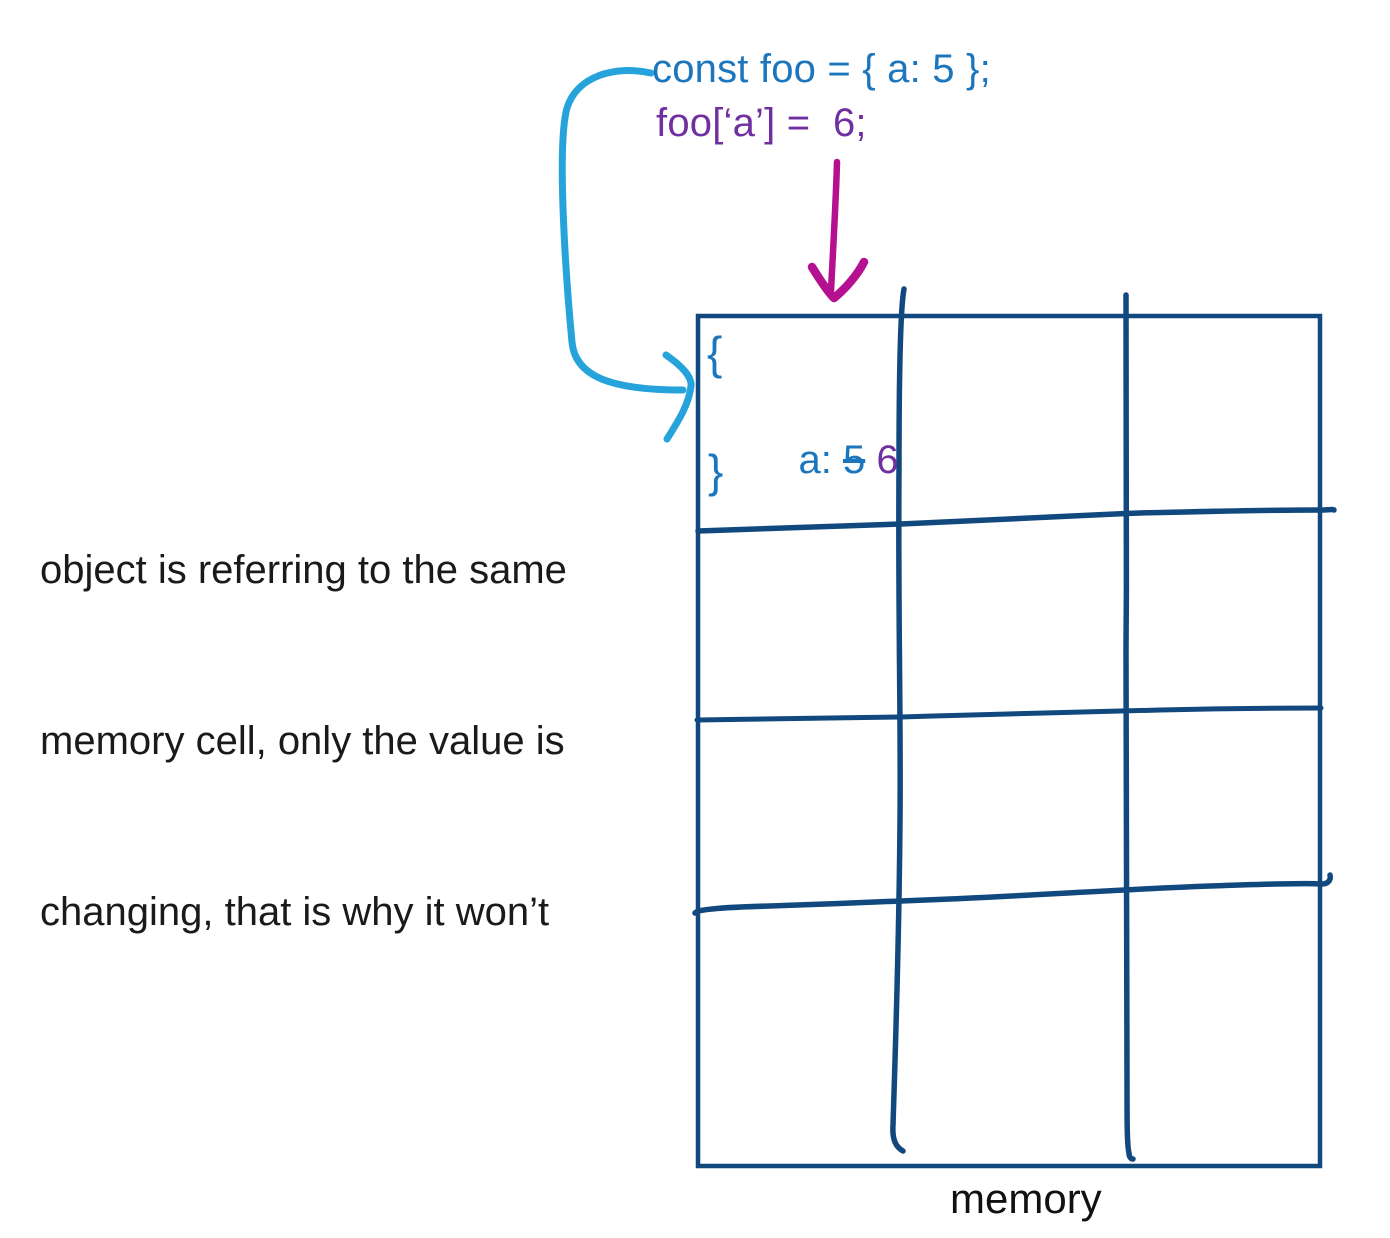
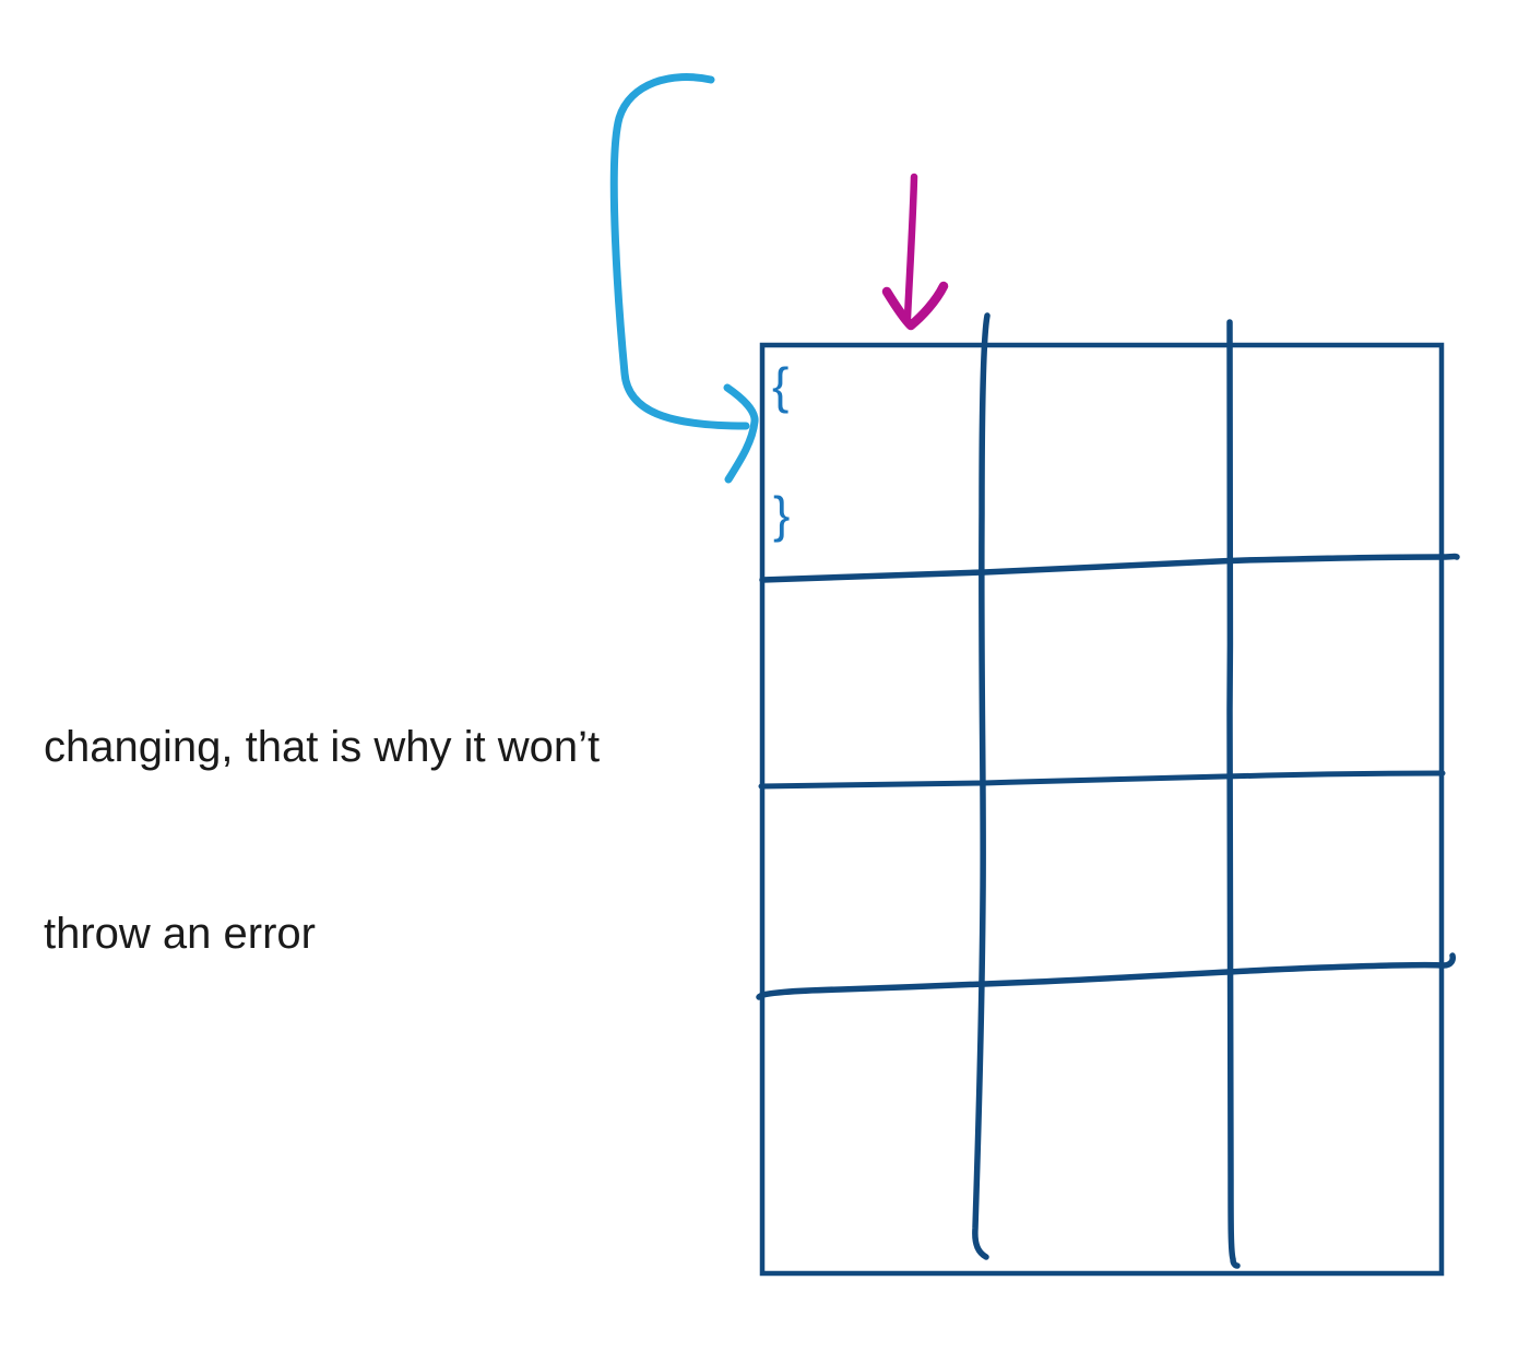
- const foo = { a: 5 };
- foo[‘a’] = 6;
- object is referring to the same
- memory cell, only the value is
  changing, that is why it won’t
+ throw an error
  {
- a: 5 6
  }
- memory
